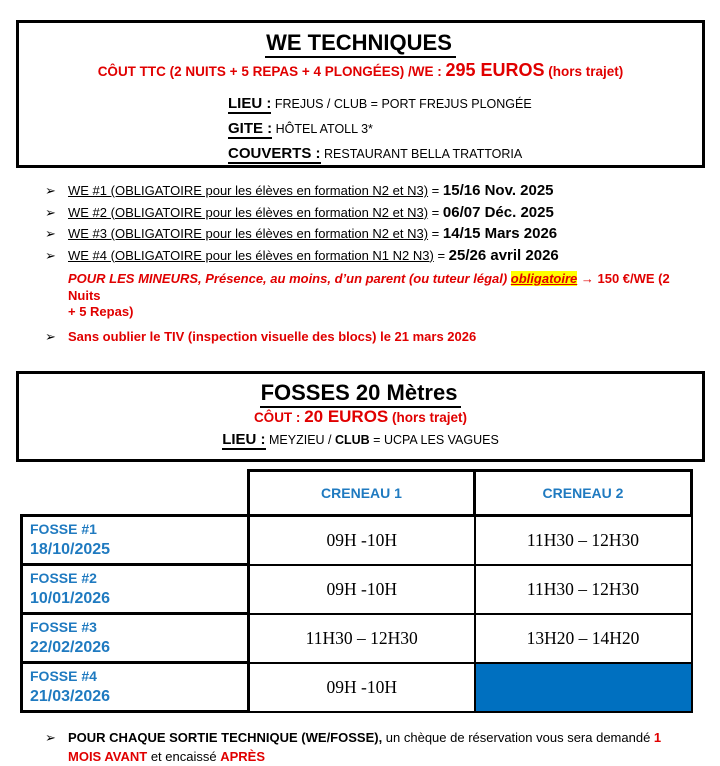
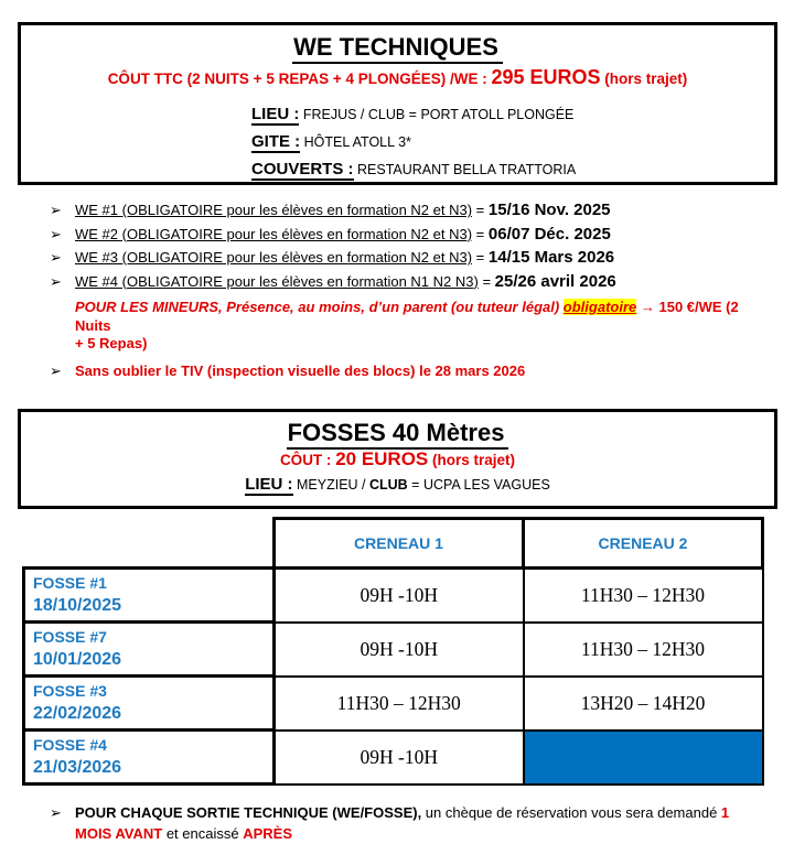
  WE TECHNIQUES
  CÔUT TTC (2 NUITS + 5 REPAS + 4 PLONGÉES) /WE : 295 EUROS (hors trajet)
- LIEU : FREJUS / CLUB = PORT FREJUS PLONGÉE
+ LIEU : FREJUS / CLUB = PORT ATOLL PLONGÉE
  GITE : HÔTEL ATOLL 3*
  COUVERTS : RESTAURANT BELLA TRATTORIA
  ➢
  WE #1 (OBLIGATOIRE pour les élèves en formation N2 et N3) = 15/16 Nov. 2025
  ➢
  WE #2 (OBLIGATOIRE pour les élèves en formation N2 et N3) = 06/07 Déc. 2025
  ➢
  WE #3 (OBLIGATOIRE pour les élèves en formation N2 et N3) = 14/15 Mars 2026
  ➢
  WE #4 (OBLIGATOIRE pour les élèves en formation N1 N2 N3) = 25/26 avril 2026
  POUR LES MINEURS, Présence, au moins, d’un parent (ou tuteur légal) obligatoire → 150 €/WE (2 Nuits
  + 5 Repas)
  ➢
- Sans oublier le TIV (inspection visuelle des blocs) le 21 mars 2026
+ Sans oublier le TIV (inspection visuelle des blocs) le 28 mars 2026
- FOSSES 20 Mètres
+ FOSSES 40 Mètres
  CÔUT : 20 EUROS (hors trajet)
  LIEU : MEYZIEU / CLUB = UCPA LES VAGUES
  	CRENEAU 1	CRENEAU 2
  FOSSE #1 18/10/2025	09H -10H	11H30 – 12H30
- FOSSE #2 10/01/2026	09H -10H	11H30 – 12H30
+ FOSSE #7 10/01/2026	09H -10H	11H30 – 12H30
  FOSSE #3 22/02/2026	11H30 – 12H30	13H20 – 14H20
  FOSSE #4 21/03/2026	09H -10H
  ➢
  POUR CHAQUE SORTIE TECHNIQUE (WE/FOSSE), un chèque de réservation vous sera demandé 1 MOIS AVANT et encaissé APRÈS
